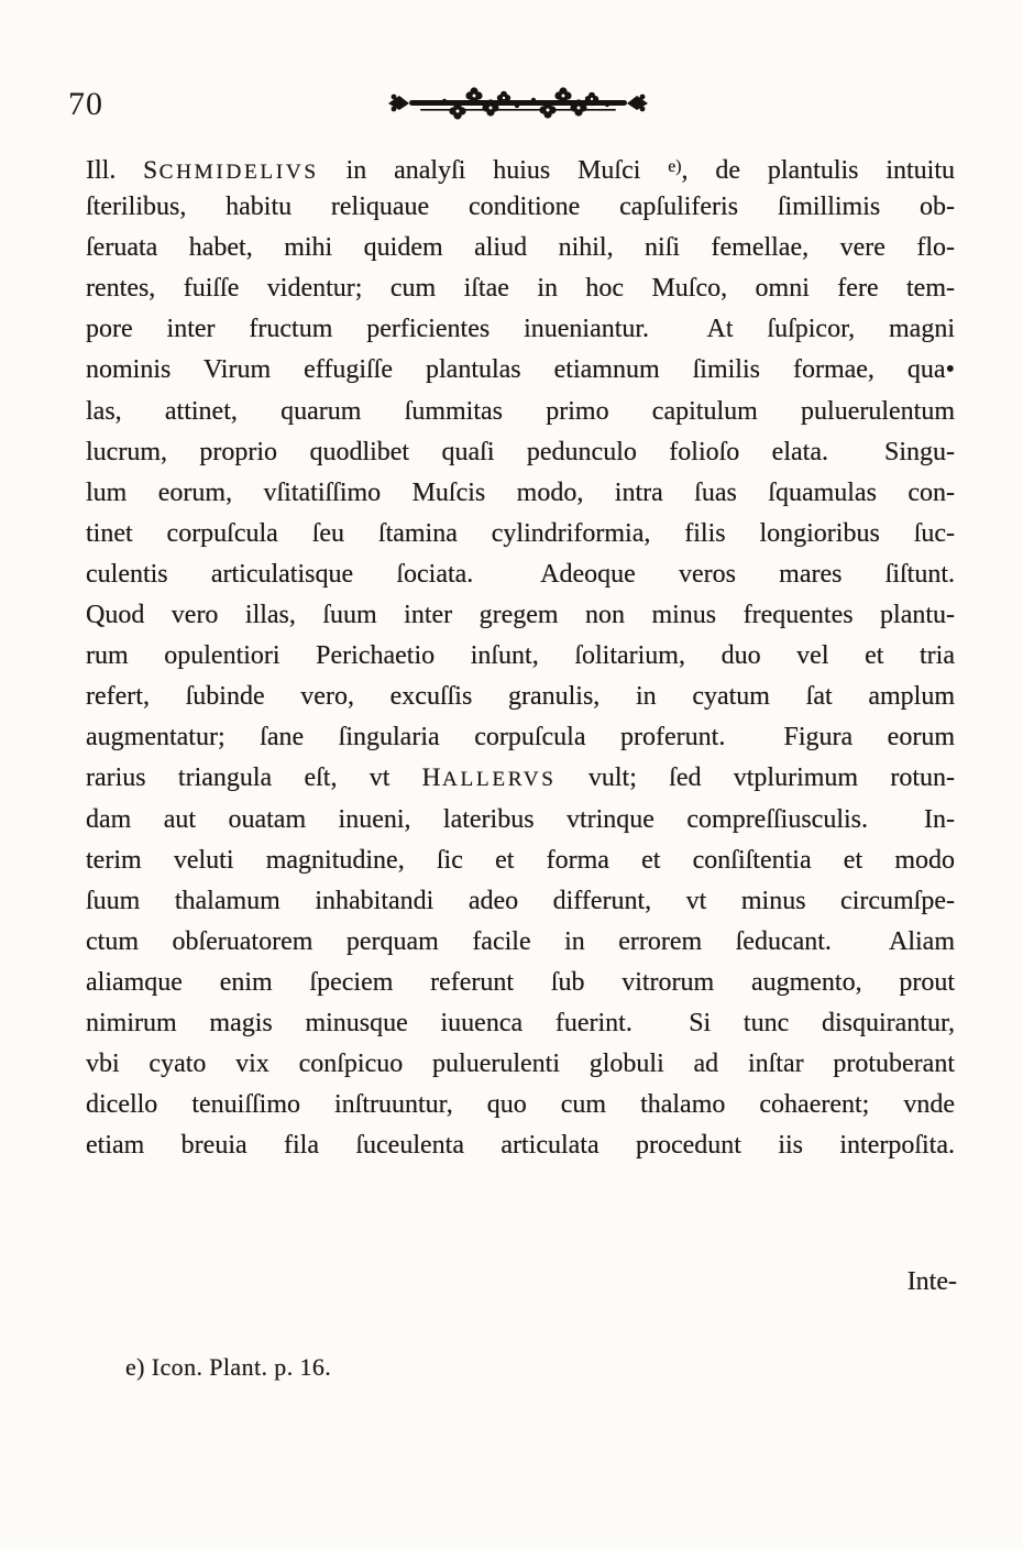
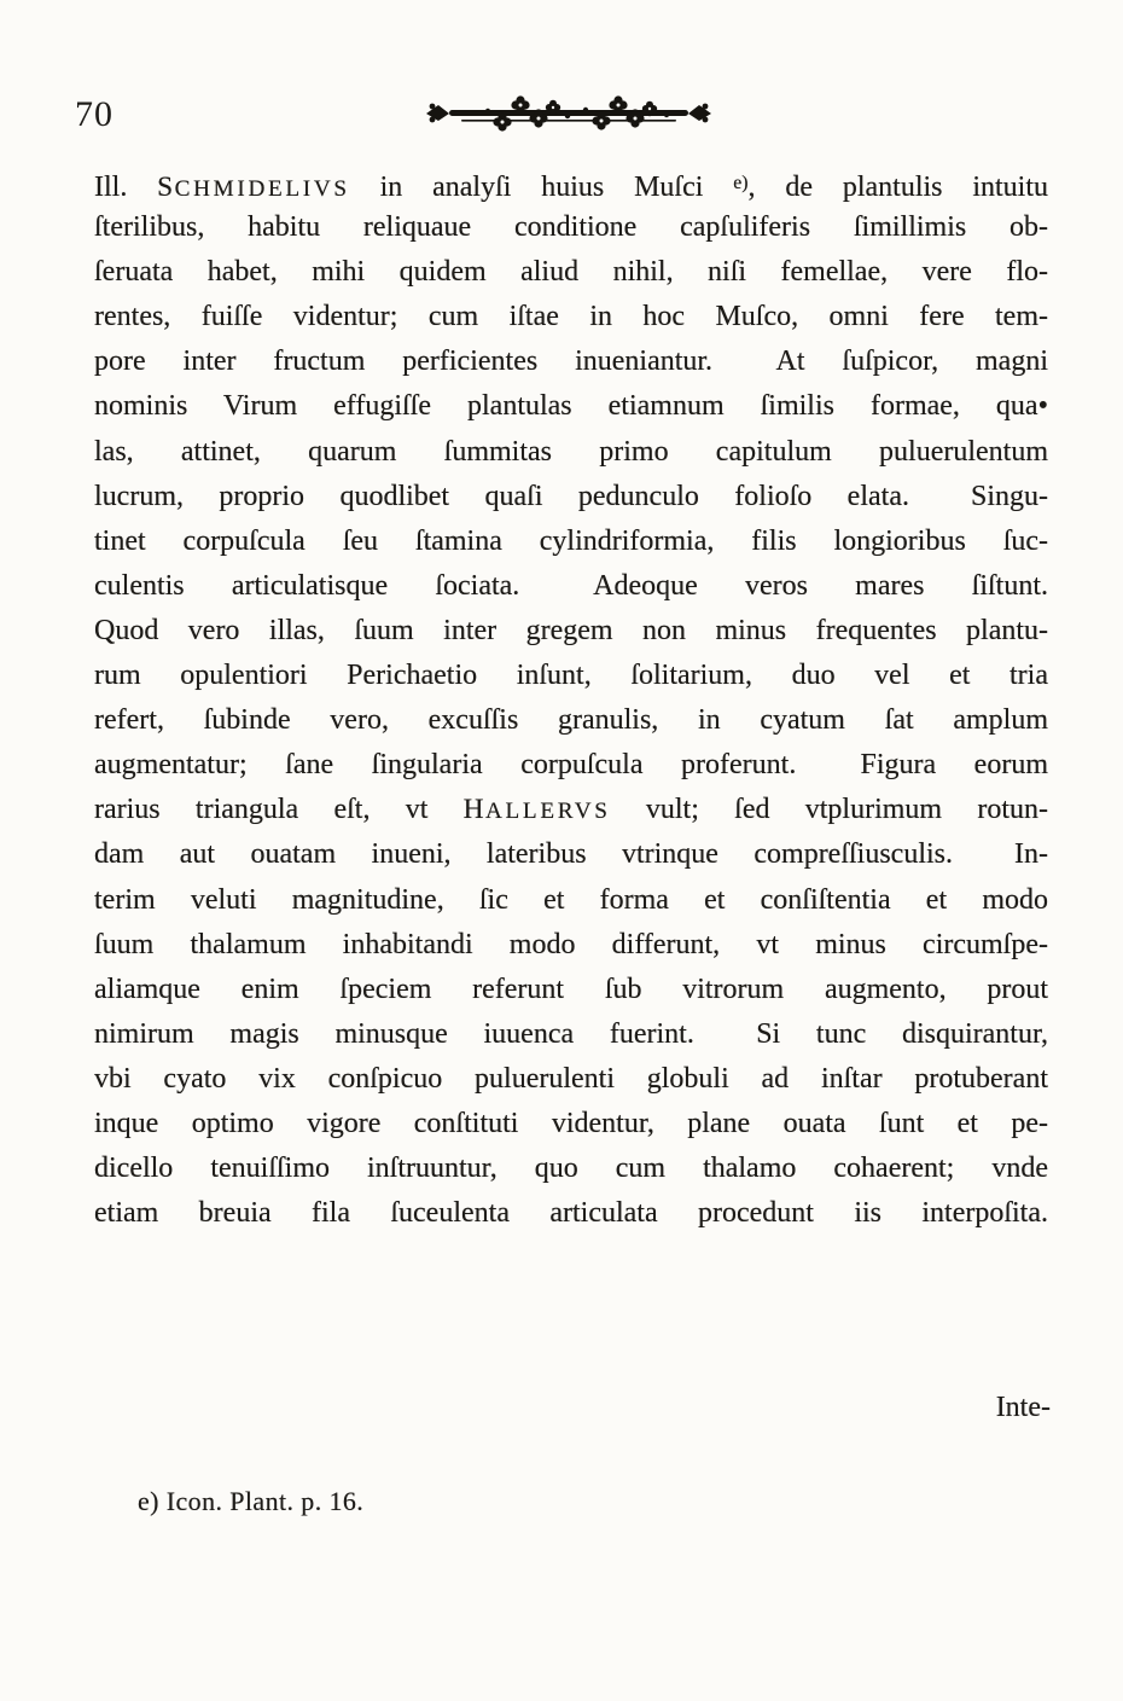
  70
  Ill. SCHMIDELIVS in analyſi huius Muſci e), de plantulis intuitu
  ſterilibus, habitu reliquaue conditione capſuliferis ſimillimis ob-
  ſeruata habet, mihi quidem aliud nihil, niſi femellae, vere flo-
  rentes, fuiſſe videntur; cum iſtae in hoc Muſco, omni fere tem-
  pore inter fructum perficientes inueniantur. At ſuſpicor, magni
  nominis Virum effugiſſe plantulas etiamnum ſimilis formae, qua•
  las, attinet, quarum ſummitas primo capitulum puluerulentum
  lucrum, proprio quodlibet quaſi pedunculo folioſo elata. Singu-
- lum eorum, vſitatiſſimo Muſcis modo, intra ſuas ſquamulas con-
  tinet corpuſcula ſeu ſtamina cylindriformia, filis longioribus ſuc-
  culentis articulatisque ſociata. Adeoque veros mares ſiſtunt.
  Quod vero illas, ſuum inter gregem non minus frequentes plantu-
  rum opulentiori Perichaetio inſunt, ſolitarium, duo vel et tria
  refert, ſubinde vero, excuſſis granulis, in cyatum ſat amplum
  augmentatur; ſane ſingularia corpuſcula proferunt. Figura eorum
  rarius triangula eſt, vt HALLERVS vult; ſed vtplurimum rotun-
  dam aut ouatam inueni, lateribus vtrinque compreſſiusculis. In-
  terim veluti magnitudine, ſic et forma et conſiſtentia et modo
- ſuum thalamum inhabitandi adeo differunt, vt minus circumſpe-
+ ſuum thalamum inhabitandi modo differunt, vt minus circumſpe-
- ctum obſeruatorem perquam facile in errorem ſeducant. Aliam
  aliamque enim ſpeciem referunt ſub vitrorum augmento, prout
  nimirum magis minusque iuuenca fuerint. Si tunc disquirantur,
  vbi cyato vix conſpicuo puluerulenti globuli ad inſtar protuberant
+ inque optimo vigore conſtituti videntur, plane ouata ſunt et pe-
  dicello tenuiſſimo inſtruuntur, quo cum thalamo cohaerent; vnde
  etiam breuia fila ſuceulenta articulata procedunt iis interpoſita.
  Inte-
  e) Icon. Plant. p. 16.
